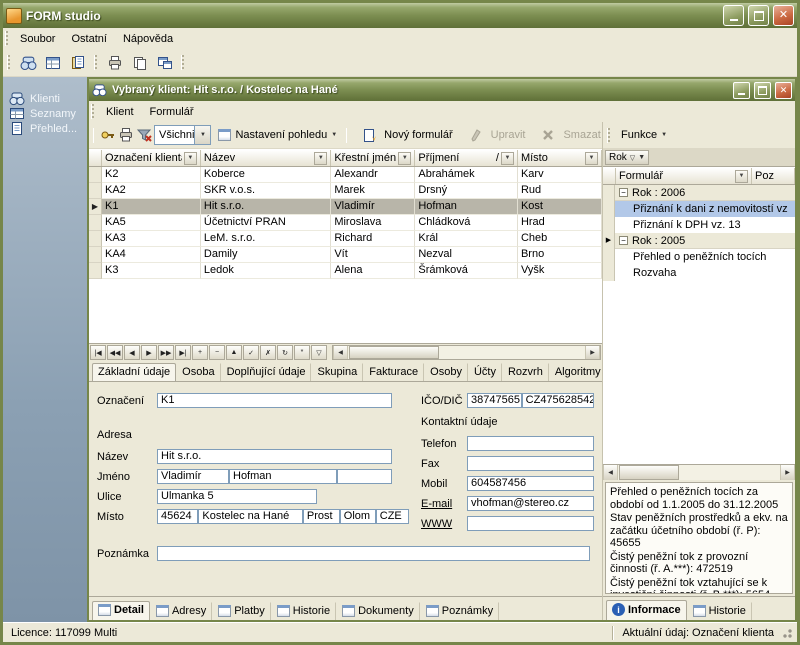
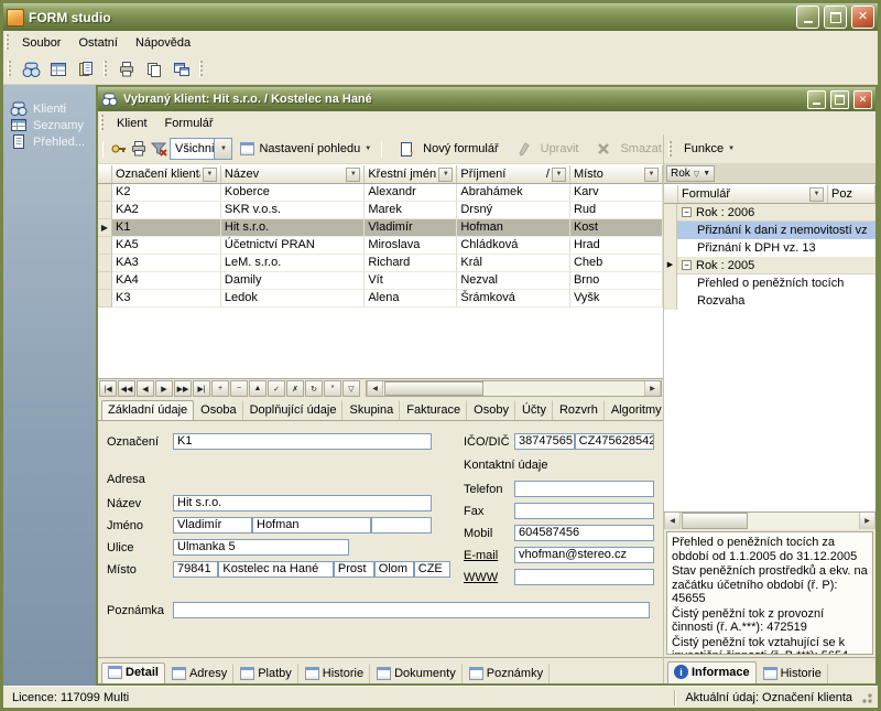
  FORM studio
  ✕
  Soubor
  Ostatní
  Nápověda
  Klienti
  Seznamy
  Přehled...
  Vybraný klient: Hit s.r.o. / Kostelec na Hané
  ✕
  Klient
  Formulář
  Všichni
  Nastavení pohledu
  Nový formulář
  Upravit
  Smazat
  Označení klient
  Název
  Křestní jmén
  Příjmení
  /
  Místo
  K2
  Koberce
  Alexandr
  Abrahámek
  Karv
  KA2
  SKR v.o.s.
  Marek
  Drsný
  Rud
  ▶
  K1
  Hit s.r.o.
  Vladimír
  Hofman
  Kost
  KA5
  Účetnictví PRAN
  Miroslava
  Chládková
  Hrad
  KA3
  LeM. s.r.o.
  Richard
  Král
  Cheb
  KA4
  Damily
  Vít
  Nezval
  Brno
  K3
  Ledok
  Alena
  Šrámková
  Vyšk
  Základní údaje
  Osoba
  Doplňující údaje
  Skupina
  Fakturace
  Osoby
  Účty
  Rozvrh
  Algoritmy
  Označení
  K1
  Adresa
  Název
  Hit s.r.o.
  Jméno
  Vladimír
  Hofman
  Ulice
  Ulmanka 5
  Místo
- 45624
+ 79841
  Kostelec na Hané
  Prost
  Olom
  CZE
  IČO/DIČ
  38747565
  CZ475628542
  Kontaktní údaje
  Telefon
  Fax
  Mobil
  604587456
  E-mail
  vhofman@stereo.cz
  WWW
  Poznámka
  Detail
  Adresy
  Platby
  Historie
  Dokumenty
  Poznámky
  Funkce
  Rok
  Formulář
  Poz
  −
  Rok : 2006
  Přiznání k dani z nemovitostí vz
  Přiznání k DPH vz. 13
  −
  Rok : 2005
  Přehled o peněžních tocích
  Rozvaha
  Přehled o peněžních tocích za období od 1.1.2005 do 31.12.2005
  Stav peněžních prostředků a ekv. na začátku účetního období (ř. P): 45655
  Čistý peněžní tok z provozní činnosti (ř. A.***): 472519
  i
  Informace
  Historie
  Licence: 117099 Multi
  Aktuální údaj: Označení klienta
